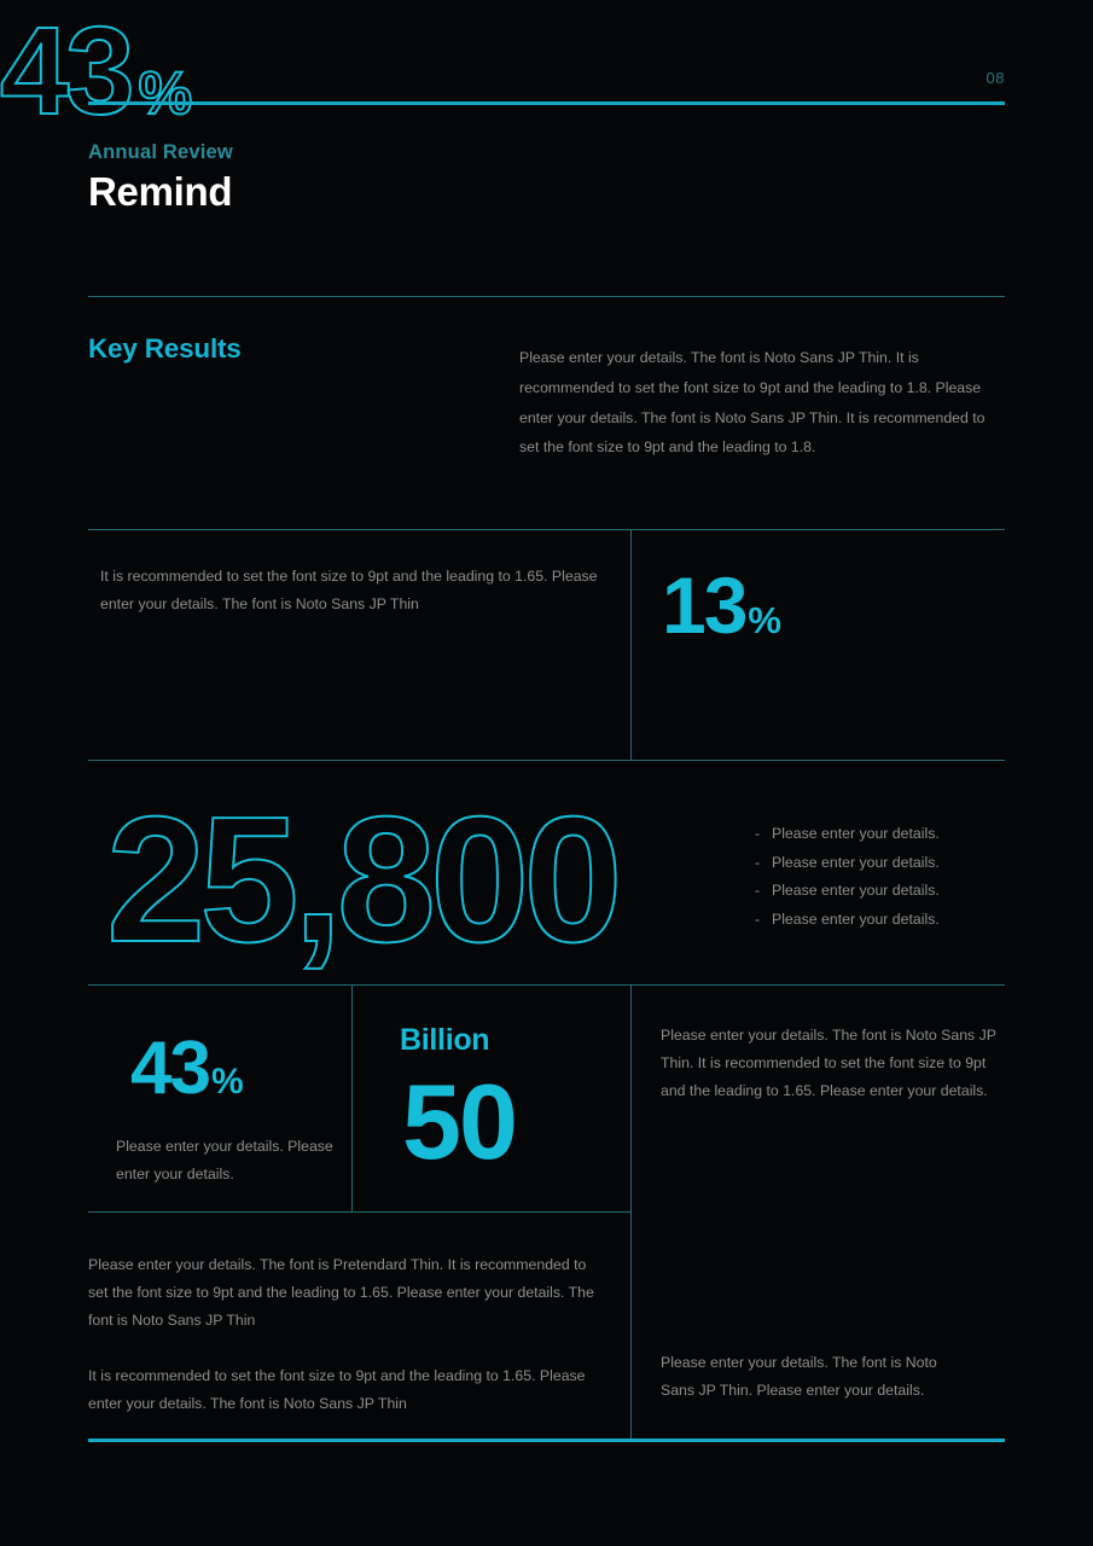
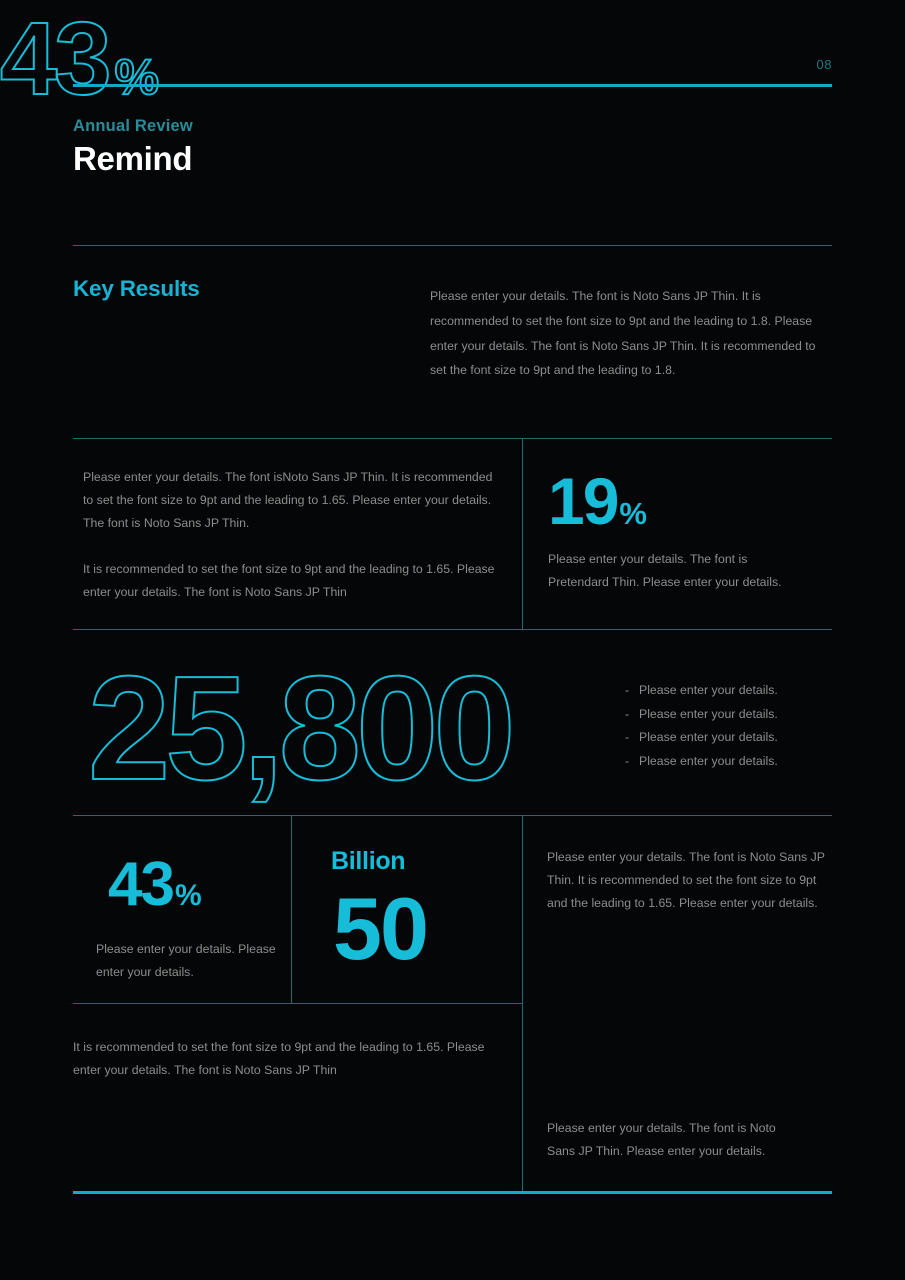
  08
  Annual Review
  Remind
  Key Results
  Please enter your details. The font is Noto Sans JP Thin. It is recommended to set the font size to 9pt and the leading to 1.8. Please enter your details. The font is Noto Sans JP Thin. It is recommended to set the font size to 9pt and the leading to 1.8.
+ Please enter your details. The font isNoto Sans JP Thin. It is recommended to set the font size to 9pt and the leading to 1.65. Please enter your details. The font is Noto Sans JP Thin.
  It is recommended to set the font size to 9pt and the leading to 1.65. Please enter your details. The font is Noto Sans JP Thin
- 13
+ 19
  %
+ Please enter your details. The font is Pretendard Thin. Please enter your details.
  25,800
  -
  Please enter your details.
  -
  Please enter your details.
  -
  Please enter your details.
  -
  Please enter your details.
  43
  %
  Please enter your details. Please enter your details.
  Billion
  50
  Please enter your details. The font is Noto Sans JP Thin. It is recommended to set the font size to 9pt and the leading to 1.65. Please enter your details.
- Please enter your details. The font is Pretendard Thin. It is recommended to set the font size to 9pt and the leading to 1.65. Please enter your details. The font is Noto Sans JP Thin
  It is recommended to set the font size to 9pt and the leading to 1.65. Please enter your details. The font is Noto Sans JP Thin
  43
  %
  Please enter your details. The font is Noto Sans JP Thin. Please enter your details.
